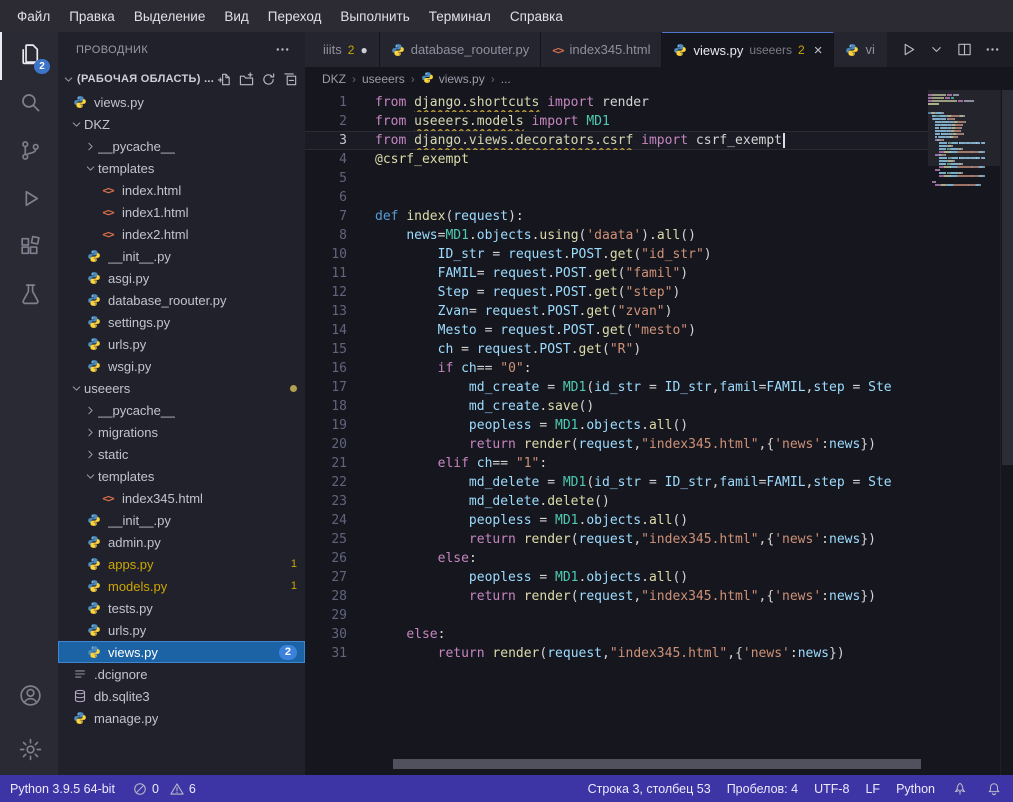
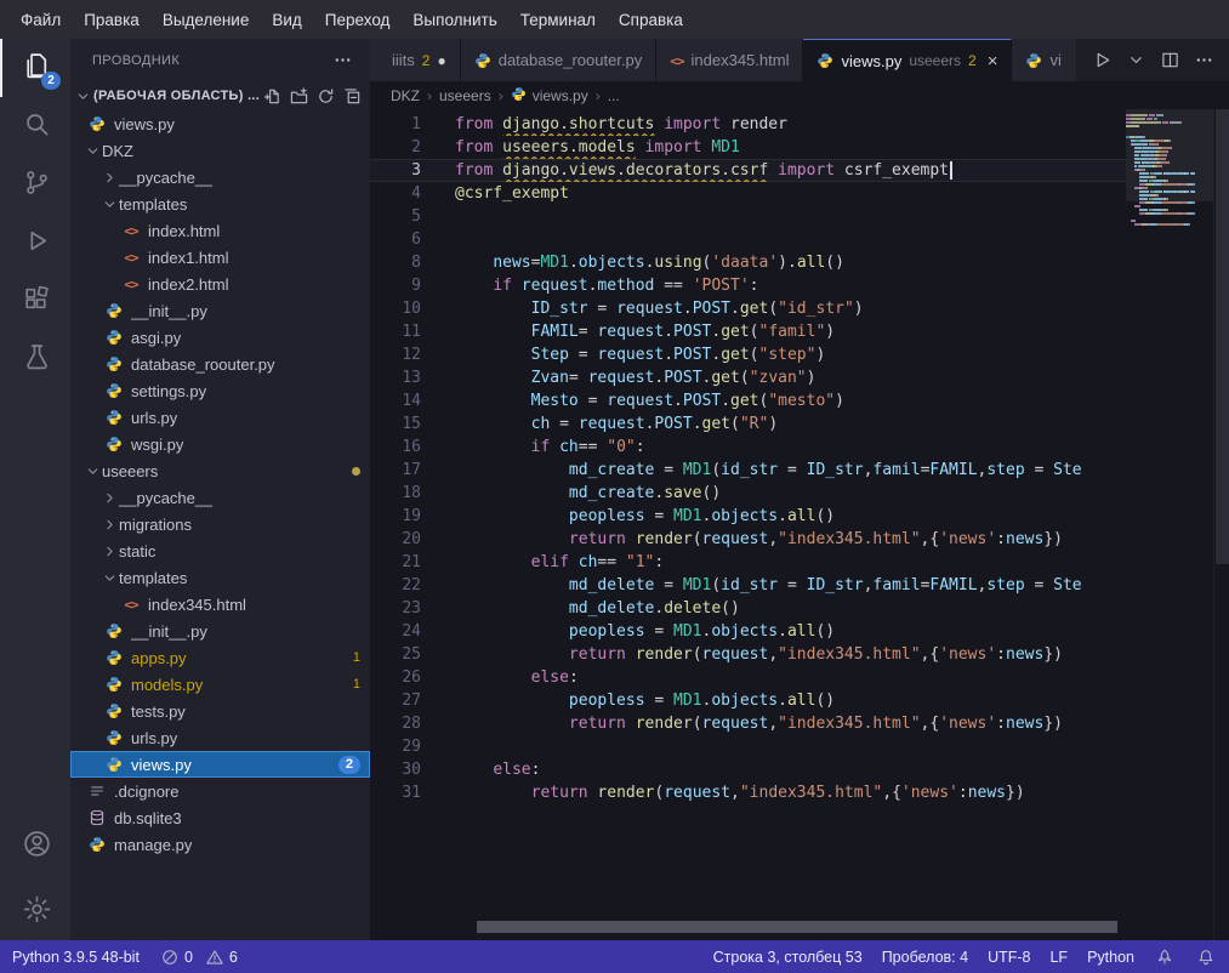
  Файл
  Правка
  Выделение
  Вид
  Переход
  Выполнить
  Терминал
  Справка
  2
  ПРОВОДНИК
  (РАБОЧАЯ ОБЛАСТЬ) ...
  views.py
  DKZ
  __pycache__
  templates
  <>
  index.html
  <>
  index1.html
  <>
  index2.html
  __init__.py
  asgi.py
  database_roouter.py
  settings.py
  urls.py
  wsgi.py
  useeers
  __pycache__
  migrations
  static
  templates
  <>
  index345.html
  __init__.py
- admin.py
  apps.py
  1
  models.py
  1
  tests.py
  urls.py
  views.py
  2
  .dcignore
  db.sqlite3
  manage.py
  iiits
  2
  ●
  database_roouter.py
  <>
  index345.html
  views.py
  useeers
  2
  ×
  vi
  DKZ
  ›
  useeers
  ›
  views.py
  ›
  ...
  1
  from django.shortcuts import render
  2
  from useeers.models import MD1
  3
  from django.views.decorators.csrf import csrf_exempt
  4
  @csrf_exempt
  5
  6
- 7
- def index(request):
  8
  news=MD1.objects.using('daata').all()
+ 9
+ if request.method == 'POST':
  10
  ID_str = request.POST.get("id_str")
  11
  FAMIL= request.POST.get("famil")
  12
  Step = request.POST.get("step")
  13
  Zvan= request.POST.get("zvan")
  14
  Mesto = request.POST.get("mesto")
  15
  ch = request.POST.get("R")
  16
  if ch== "0":
  17
  md_create = MD1(id_str = ID_str,famil=FAMIL,step = Ste
  18
  md_create.save()
  19
  peopless = MD1.objects.all()
  20
  return render(request,"index345.html",{'news':news})
  21
  elif ch== "1":
  22
  md_delete = MD1(id_str = ID_str,famil=FAMIL,step = Ste
  23
  md_delete.delete()
  24
  peopless = MD1.objects.all()
  25
  return render(request,"index345.html",{'news':news})
  26
  else:
  27
  peopless = MD1.objects.all()
  28
  return render(request,"index345.html",{'news':news})
  29
  30
  else:
  31
  return render(request,"index345.html",{'news':news})
- Python 3.9.5 64-bit
+ Python 3.9.5 48-bit
  0
  6
  Строка 3, столбец 53
  Пробелов: 4
  UTF-8
  LF
  Python
